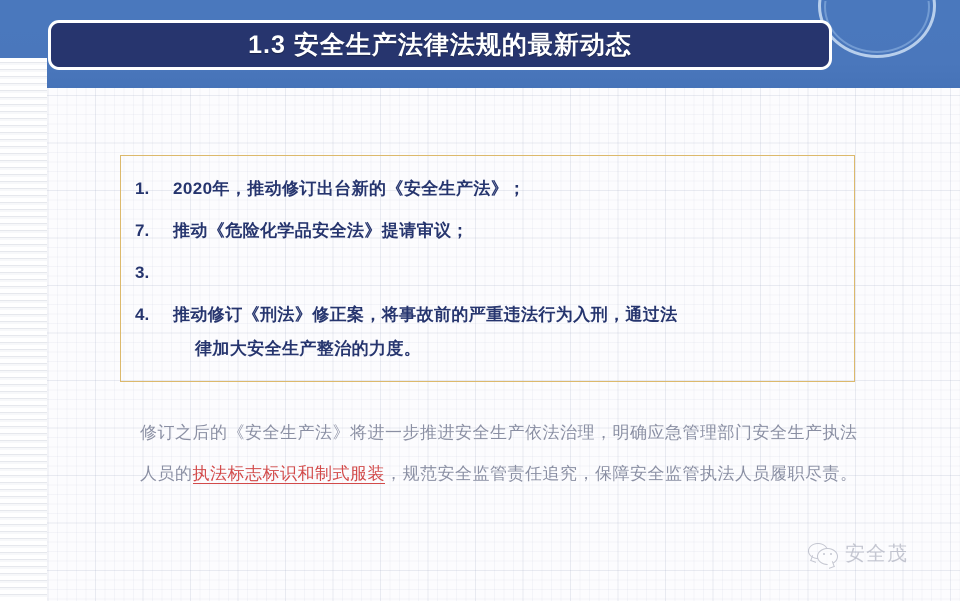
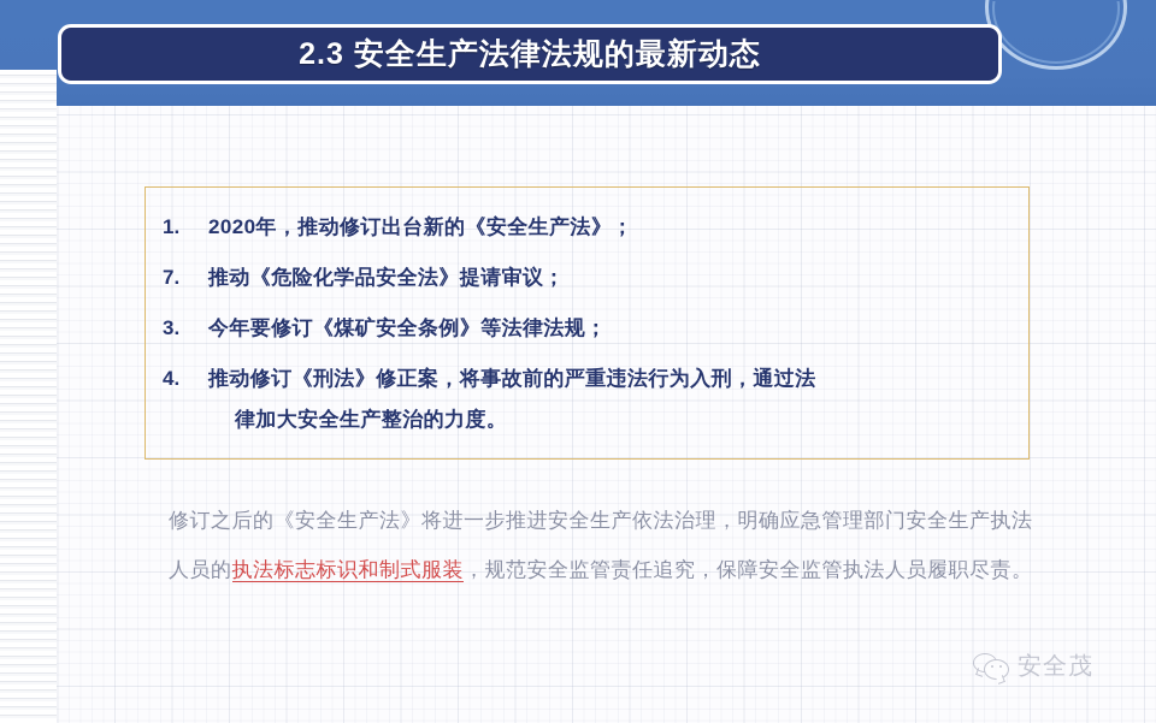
- 1.3 安全生产法律法规的最新动态
+ 2.3 安全生产法律法规的最新动态
  1.
  2020年，推动修订出台新的《安全生产法》；
  7.
  推动《危险化学品安全法》提请审议；
  3.
+ 今年要修订《煤矿安全条例》等法律法规；
  4.
  推动修订《刑法》修正案，将事故前的严重违法行为入刑，通过法
  律加大安全生产整治的力度。
  修订之后的《安全生产法》将进一步推进安全生产依法治理，明确应急管理部门安全生产执法人员的执法标志标识和制式服装，规范安全监管责任追究，保障安全监管执法人员履职尽责。
  安全茂
